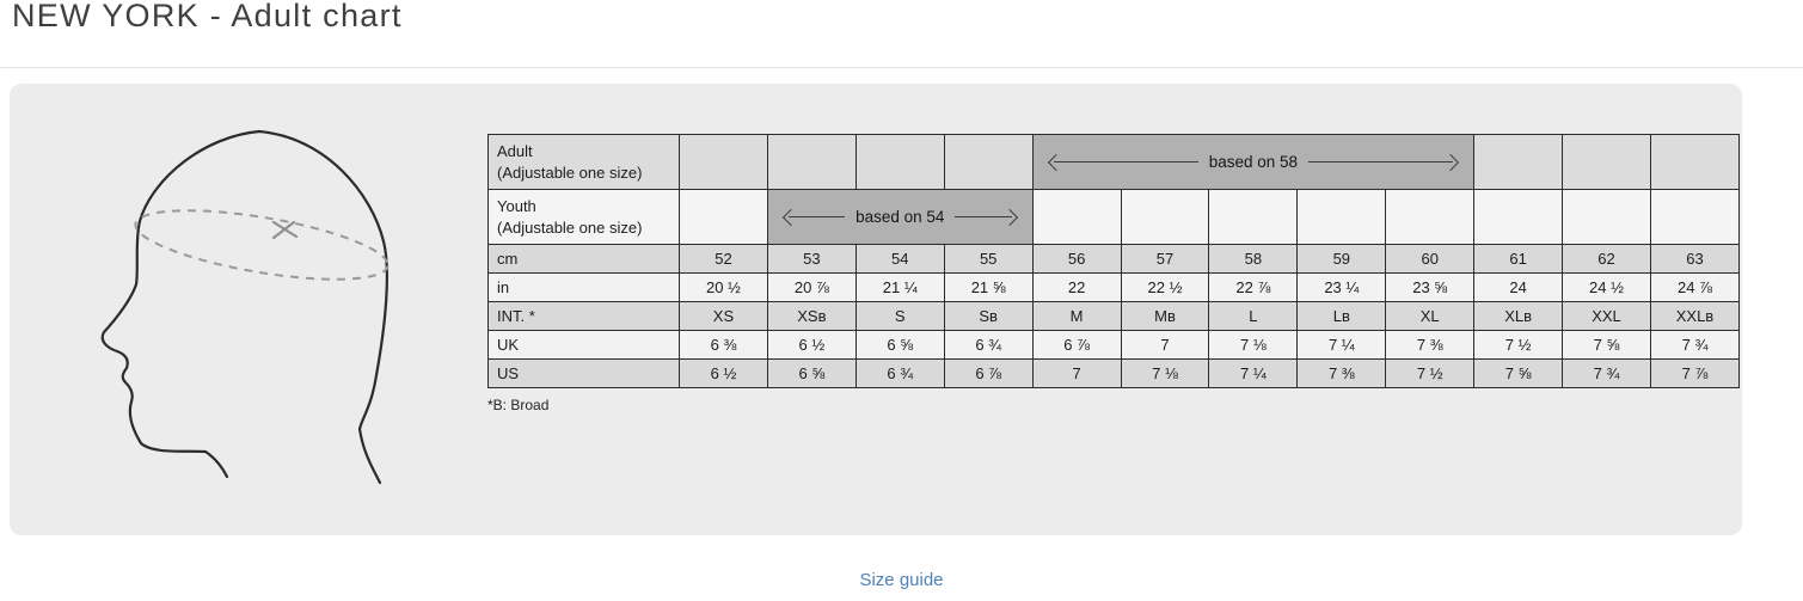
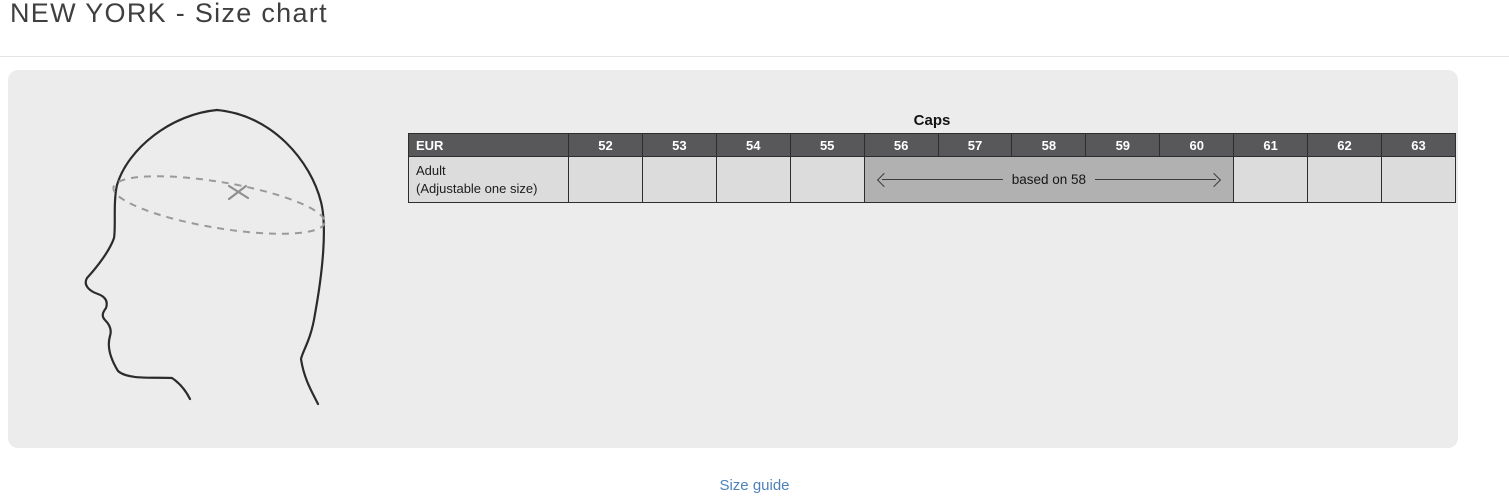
- NEW YORK - Adult chart
+ NEW YORK - Size chart
+ Caps
+ EUR	52	53	54	55	56	57	58	59	60	61	62	63
  Adult (Adjustable one size)					based on 58
- Youth (Adjustable one size)		based on 54
- cm	52	53	54	55	56	57	58	59	60	61	62	63
- in	20 ½	20 ⅞	21 ¼	21 ⅝	22	22 ½	22 ⅞	23 ¼	23 ⅝	24	24 ½	24 ⅞
- INT. *	XS	XSʙ	S	Sʙ	M	Mʙ	L	Lʙ	XL	XLʙ	XXL	XXLʙ
- UK	6 ⅜	6 ½	6 ⅝	6 ¾	6 ⅞	7	7 ⅛	7 ¼	7 ⅜	7 ½	7 ⅝	7 ¾
- US	6 ½	6 ⅝	6 ¾	6 ⅞	7	7 ⅛	7 ¼	7 ⅜	7 ½	7 ⅝	7 ¾	7 ⅞
- *B: Broad
  Size guide
